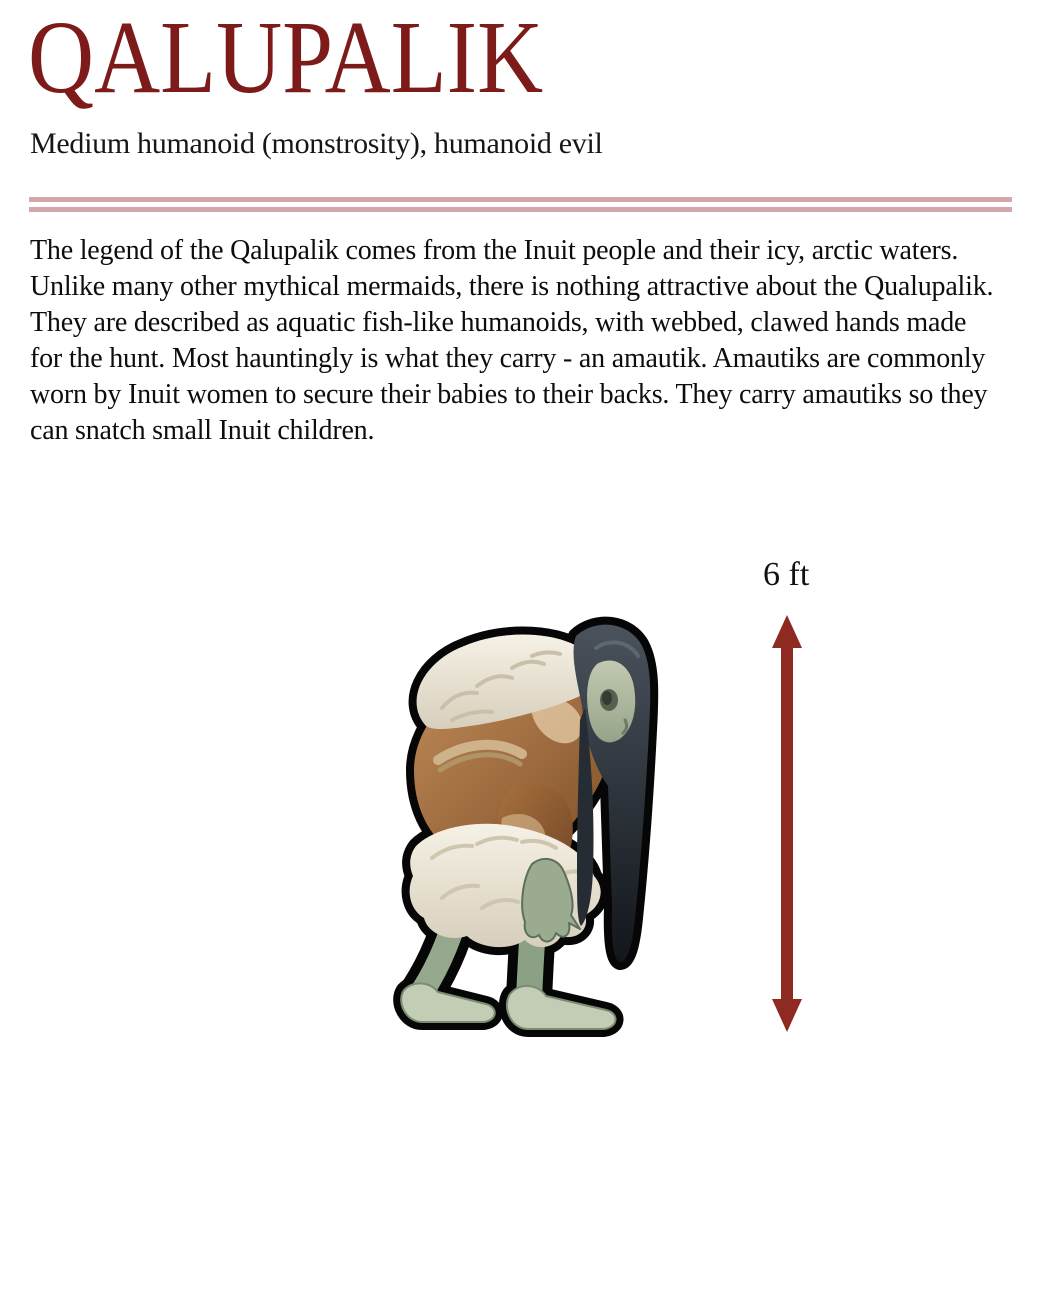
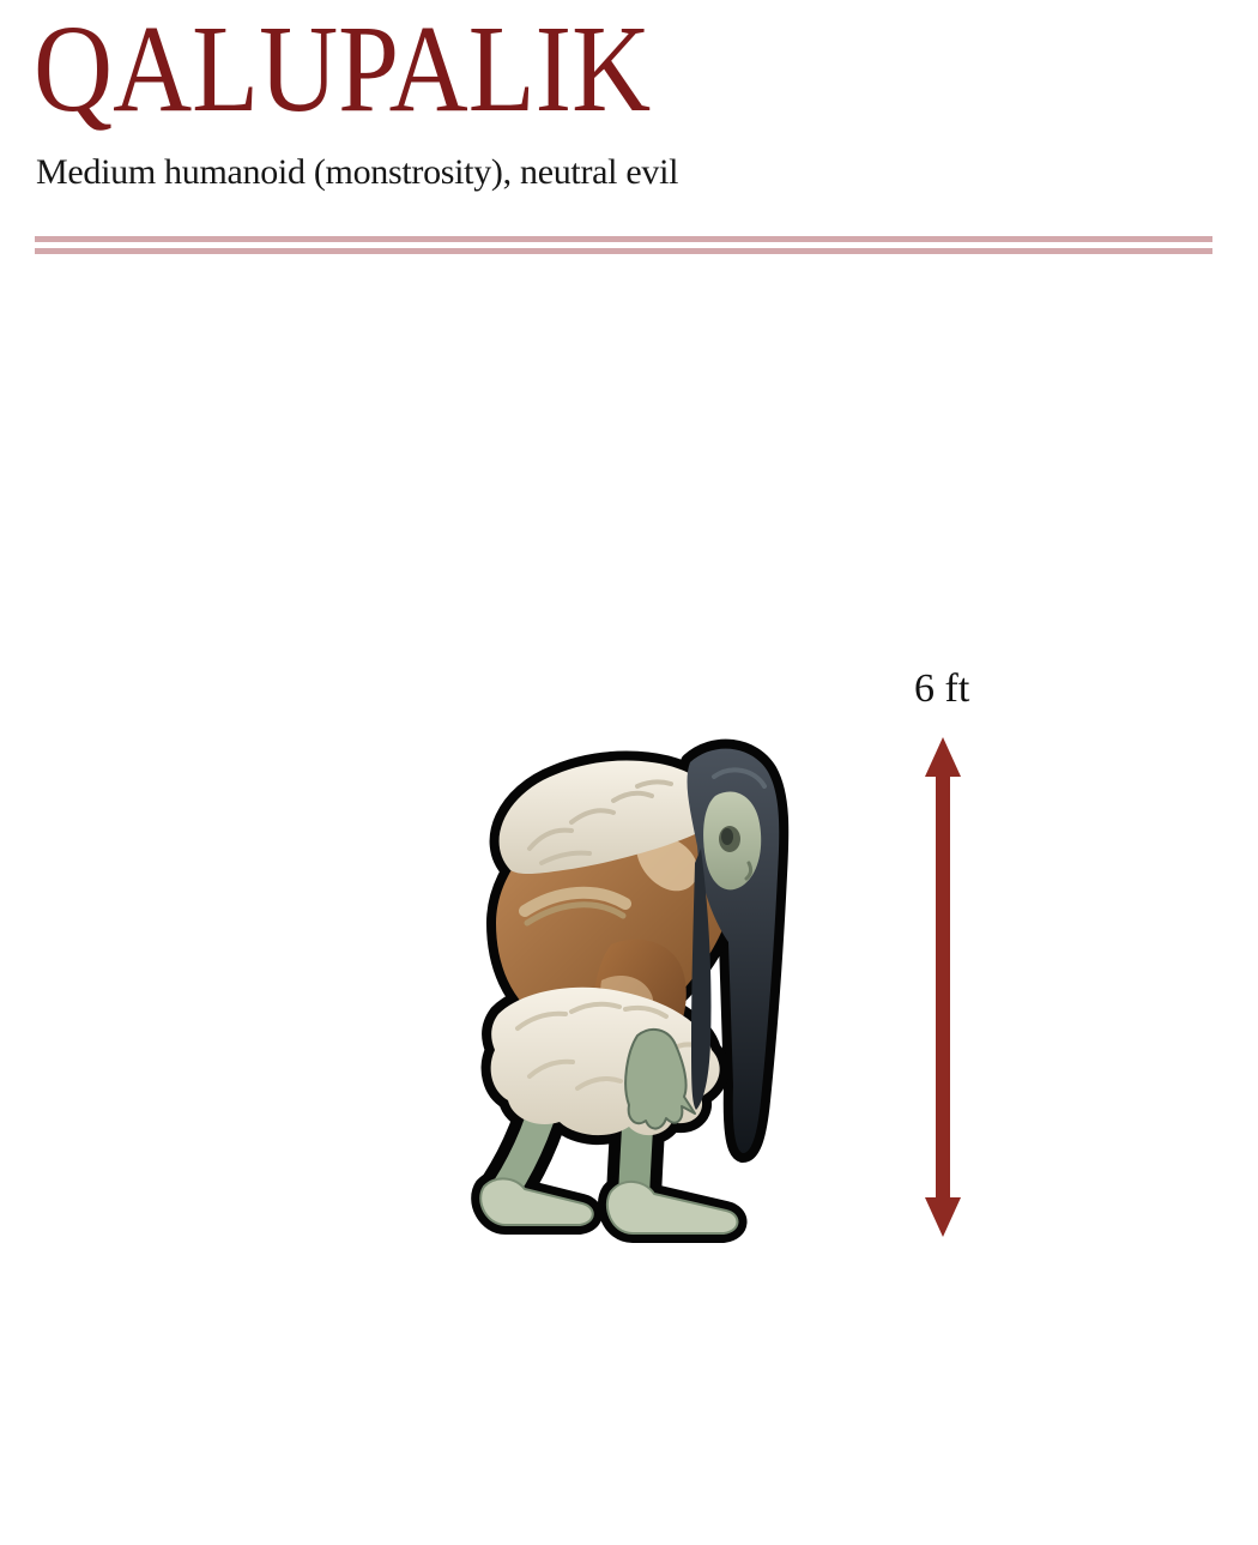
  QALUPALIK
- Medium humanoid (monstrosity), humanoid evil
+ Medium humanoid (monstrosity), neutral evil
- The legend of the Qalupalik comes from the Inuit people and their icy, arctic waters. Unlike many other mythical mermaids, there is nothing attractive about the Qualupalik. They are described as aquatic fish-like humanoids, with webbed, clawed hands made for the hunt. Most hauntingly is what they carry - an amautik. Amautiks are commonly worn by Inuit women to secure their babies to their backs. They carry amautiks so they can snatch small Inuit children.
  6 ft
